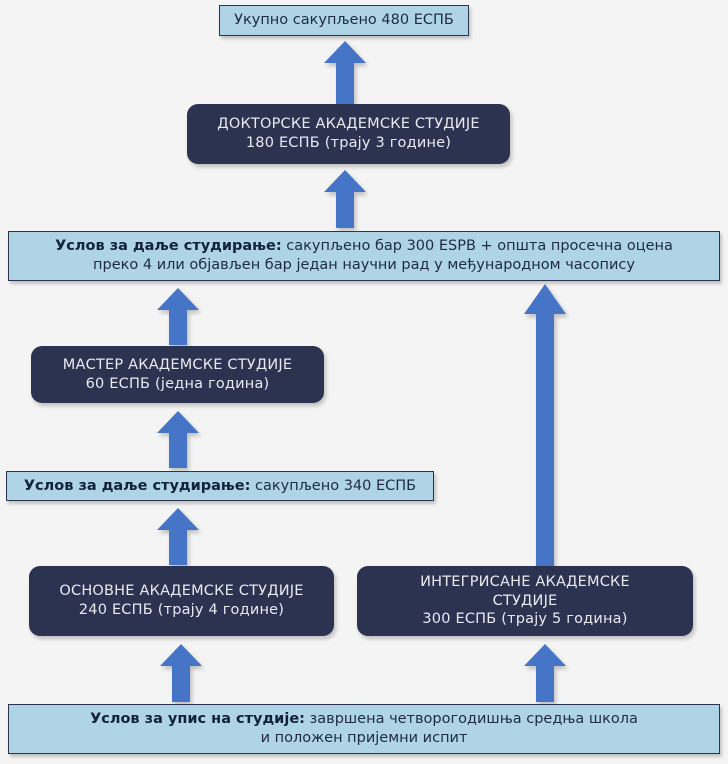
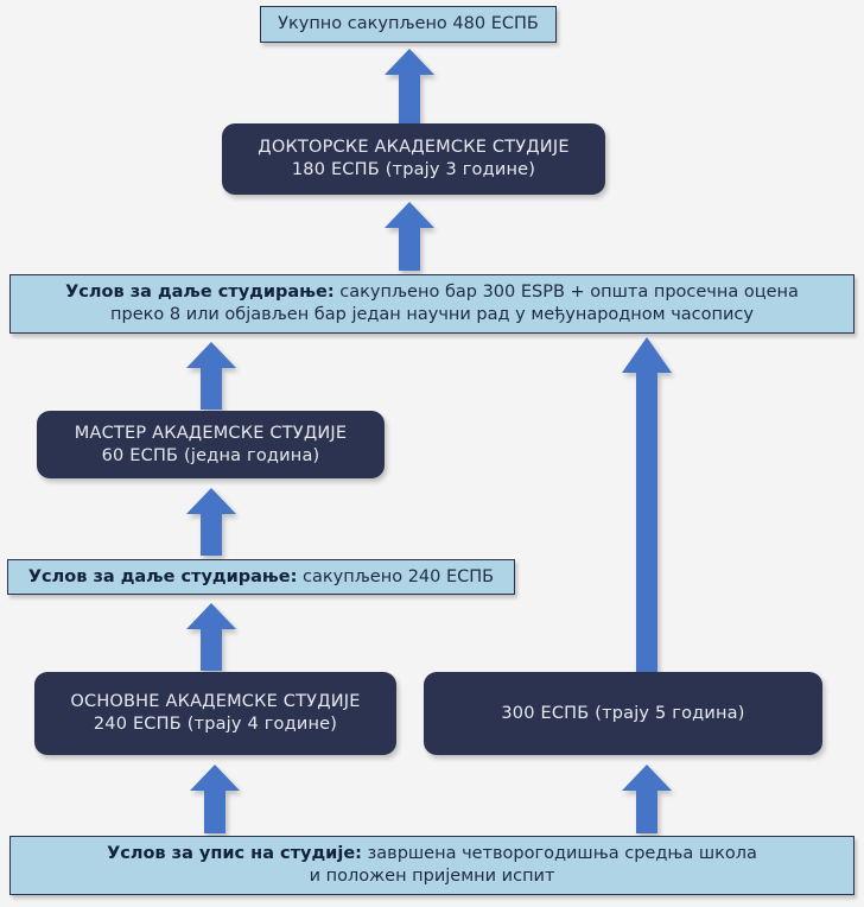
  Укупно сакупљено 480 ЕСПБ
  ДОКТОРСКЕ АКАДЕМСКЕ СТУДИЈЕ
  180 ЕСПБ (трају 3 године)
  Услов за даље студирање: сакупљено бар 300 ESPB + општа просечна оцена
- преко 4 или објављен бар један научни рад у међународном часопису
+ преко 8 или објављен бар један научни рад у међународном часопису
  МАСТЕР АКАДЕМСКЕ СТУДИЈЕ
  60 ЕСПБ (једна година)
- Услов за даље студирање: сакупљено 340 ЕСПБ
+ Услов за даље студирање: сакупљено 240 ЕСПБ
  ОСНОВНЕ АКАДЕМСКЕ СТУДИЈЕ
  240 ЕСПБ (трају 4 године)
- ИНТЕГРИСАНЕ АКАДЕМСКЕ
- СТУДИЈЕ
  300 ЕСПБ (трају 5 година)
  Услов за упис на студије: завршена четворогодишња средња школа
  и положен пријемни испит
